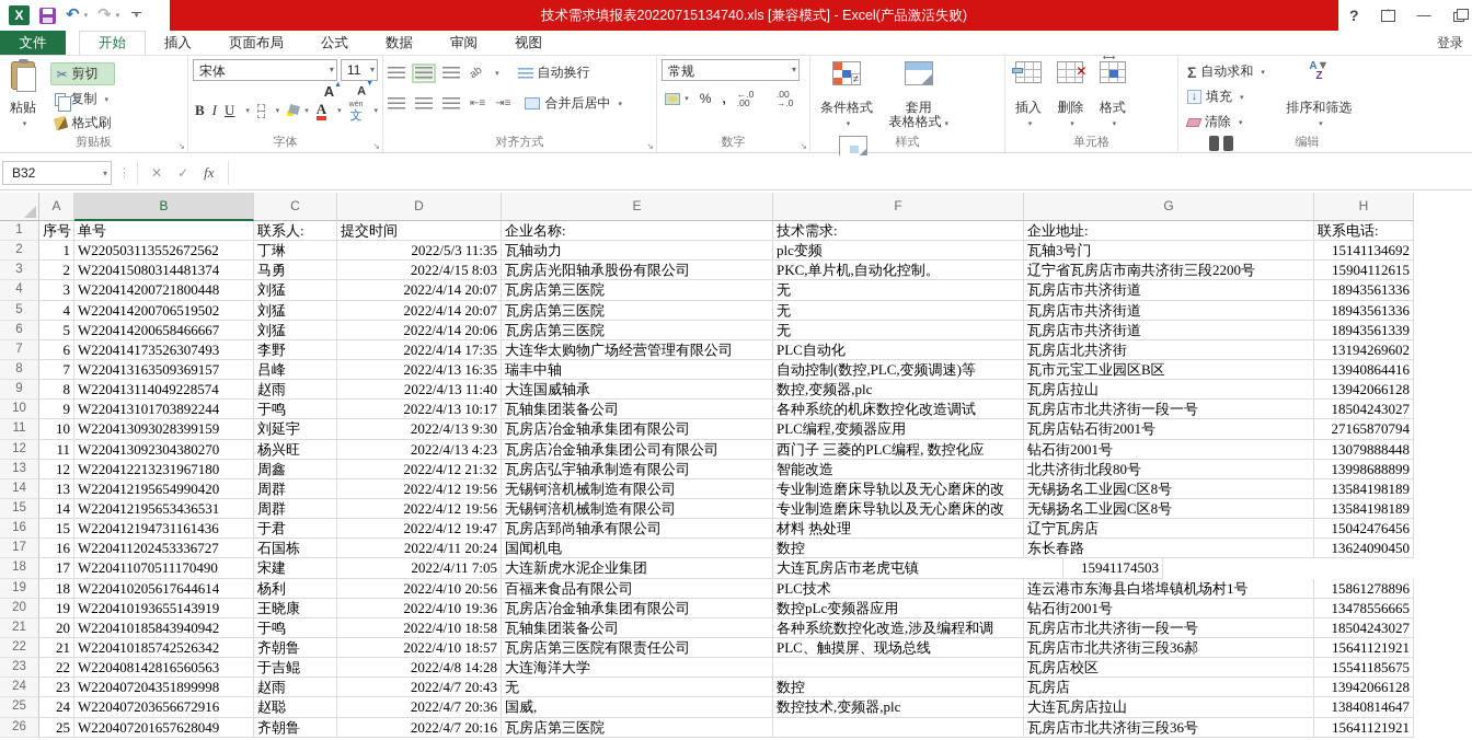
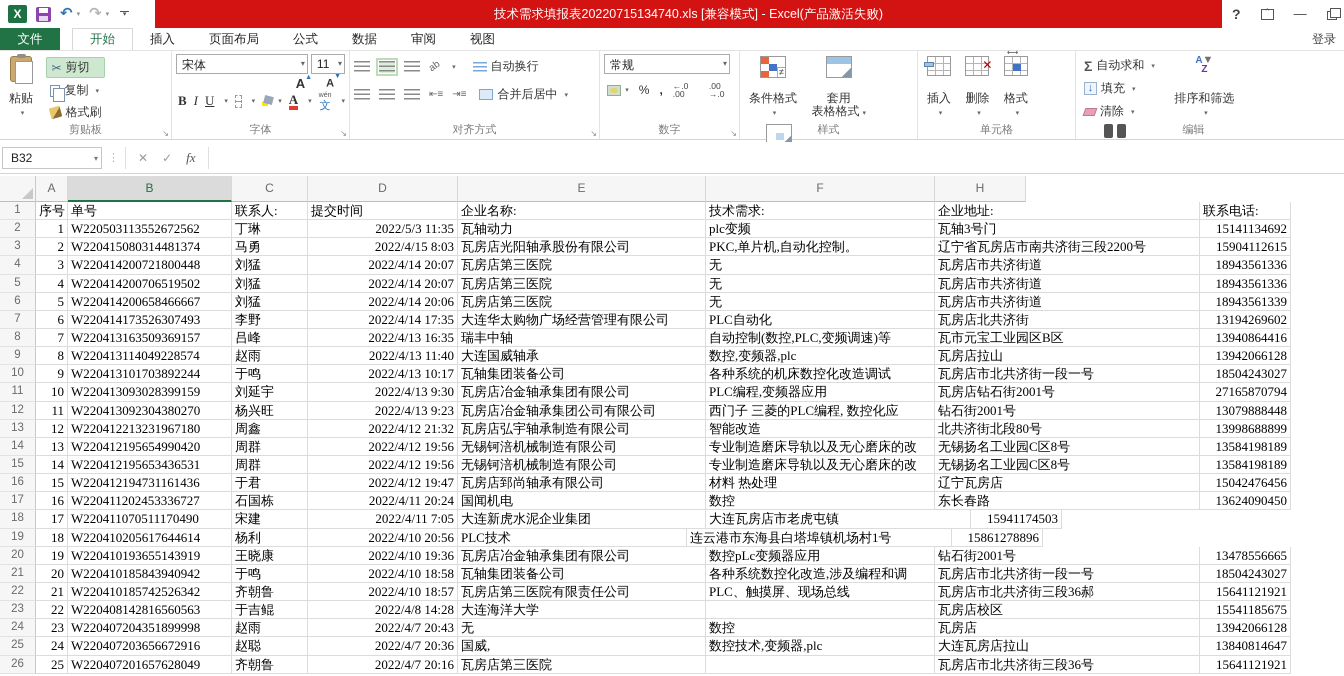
  X
  ↶
  ↷
  技术需求填报表20220715134740.xls [兼容模式] - Excel(产品激活失败)
  ?
  —
  文件
  开始
  插入
  页面布局
  公式
  数据
  审阅
  视图
  登录
  粘贴
  ✂
  剪切
  复制
  格式刷
  剪贴板
  ↘
  宋体
  ▾
  11
  ▾
  B
  I
  U
  A
  文
  字体
  ↘
  自动换行
  ⇤≡
  ⇥≡
  合并后居中
  对齐方式
  ↘
  常规
  ▾
  %
  ,
  ←.0 .00
  .00 →.0
  数字
  ↘
  ≠
  条件格式
  套用
  表格格式
  样式
  插入
  ✕
  删除
  ⟷
  格式
  单元格
  Σ
  自动求和
  ↓
  填充
  清除
  A▼
  Z
  排序和筛选
  编辑
  B32
  ▾
  ⋮
  ✕
  ✓
  fx
  A
  B
  C
  D
  E
  F
- G
  H
  1
  序号
  单号
  联系人:
  提交时间
  企业名称:
  技术需求:
  企业地址:
  联系电话:
  2
  1
  W220503113552672562
  丁琳
  2022/5/3 11:35
  瓦轴动力
  plc变频
  瓦轴3号门
  15141134692
  3
  2
  W220415080314481374
  马勇
  2022/4/15 8:03
  瓦房店光阳轴承股份有限公司
  PKC,单片机,自动化控制。
  辽宁省瓦房店市南共济街三段2200号
  15904112615
  4
  3
  W220414200721800448
  刘猛
  2022/4/14 20:07
  瓦房店第三医院
  无
  瓦房店市共济街道
  18943561336
  5
  4
  W220414200706519502
  刘猛
  2022/4/14 20:07
  瓦房店第三医院
  无
  瓦房店市共济街道
  18943561336
  6
  5
  W220414200658466667
  刘猛
  2022/4/14 20:06
  瓦房店第三医院
  无
  瓦房店市共济街道
  18943561339
  7
  6
  W220414173526307493
  李野
  2022/4/14 17:35
  大连华太购物广场经营管理有限公司
  PLC自动化
  瓦房店北共济街
  13194269602
  8
  7
  W220413163509369157
  吕峰
  2022/4/13 16:35
  瑞丰中轴
  自动控制(数控,PLC,变频调速)等
  瓦市元宝工业园区B区
  13940864416
  9
  8
  W220413114049228574
  赵雨
  2022/4/13 11:40
  大连国威轴承
  数控,变频器,plc
  瓦房店拉山
  13942066128
  10
  9
  W220413101703892244
  于鸣
  2022/4/13 10:17
  瓦轴集团装备公司
  各种系统的机床数控化改造调试
  瓦房店市北共济街一段一号
  18504243027
  11
  10
  W220413093028399159
  刘延宇
  2022/4/13 9:30
  瓦房店冶金轴承集团有限公司
  PLC编程,变频器应用
  瓦房店钻石街2001号
  27165870794
  12
  11
  W220413092304380270
  杨兴旺
- 2022/4/13 4:23
+ 2022/4/13 9:23
  瓦房店冶金轴承集团公司有限公司
  西门子 三菱的PLC编程, 数控化应
  钻石街2001号
  13079888448
  13
  12
  W220412213231967180
  周鑫
  2022/4/12 21:32
  瓦房店弘宇轴承制造有限公司
  智能改造
  北共济街北段80号
  13998688899
  14
  13
  W220412195654990420
  周群
  2022/4/12 19:56
  无锡钶涪机械制造有限公司
  专业制造磨床导轨以及无心磨床的改
  无锡扬名工业园C区8号
  13584198189
  15
  14
  W220412195653436531
  周群
  2022/4/12 19:56
  无锡钶涪机械制造有限公司
  专业制造磨床导轨以及无心磨床的改
  无锡扬名工业园C区8号
  13584198189
  16
  15
  W220412194731161436
  于君
  2022/4/12 19:47
  瓦房店郅尚轴承有限公司
  材料 热处理
  辽宁瓦房店
  15042476456
  17
  16
  W220411202453336727
  石国栋
  2022/4/11 20:24
  国闻机电
  数控
  东长春路
  13624090450
  18
  17
  W220411070511170490
  宋建
  2022/4/11 7:05
  大连新虎水泥企业集团
  大连瓦房店市老虎屯镇
  15941174503
  19
  18
  W220410205617644614
  杨利
  2022/4/10 20:56
- 百福来食品有限公司
  PLC技术
  连云港市东海县白塔埠镇机场村1号
  15861278896
  20
  19
  W220410193655143919
  王晓康
  2022/4/10 19:36
  瓦房店冶金轴承集团有限公司
  数控pLc变频器应用
  钻石街2001号
  13478556665
  21
  20
  W220410185843940942
  于鸣
  2022/4/10 18:58
  瓦轴集团装备公司
  各种系统数控化改造,涉及编程和调
  瓦房店市北共济街一段一号
  18504243027
  22
  21
  W220410185742526342
  齐朝鲁
  2022/4/10 18:57
  瓦房店第三医院有限责任公司
  PLC、触摸屏、现场总线
  瓦房店市北共济街三段36郝
  15641121921
  23
  22
  W220408142816560563
  于吉鲲
  2022/4/8 14:28
  大连海洋大学
  瓦房店校区
  15541185675
  24
  23
  W220407204351899998
  赵雨
  2022/4/7 20:43
  无
  数控
  瓦房店
  13942066128
  25
  24
  W220407203656672916
  赵聪
  2022/4/7 20:36
  国威,
  数控技术,变频器,plc
  大连瓦房店拉山
  13840814647
  26
  25
  W220407201657628049
  齐朝鲁
  2022/4/7 20:16
  瓦房店第三医院
  瓦房店市北共济街三段36号
  15641121921
